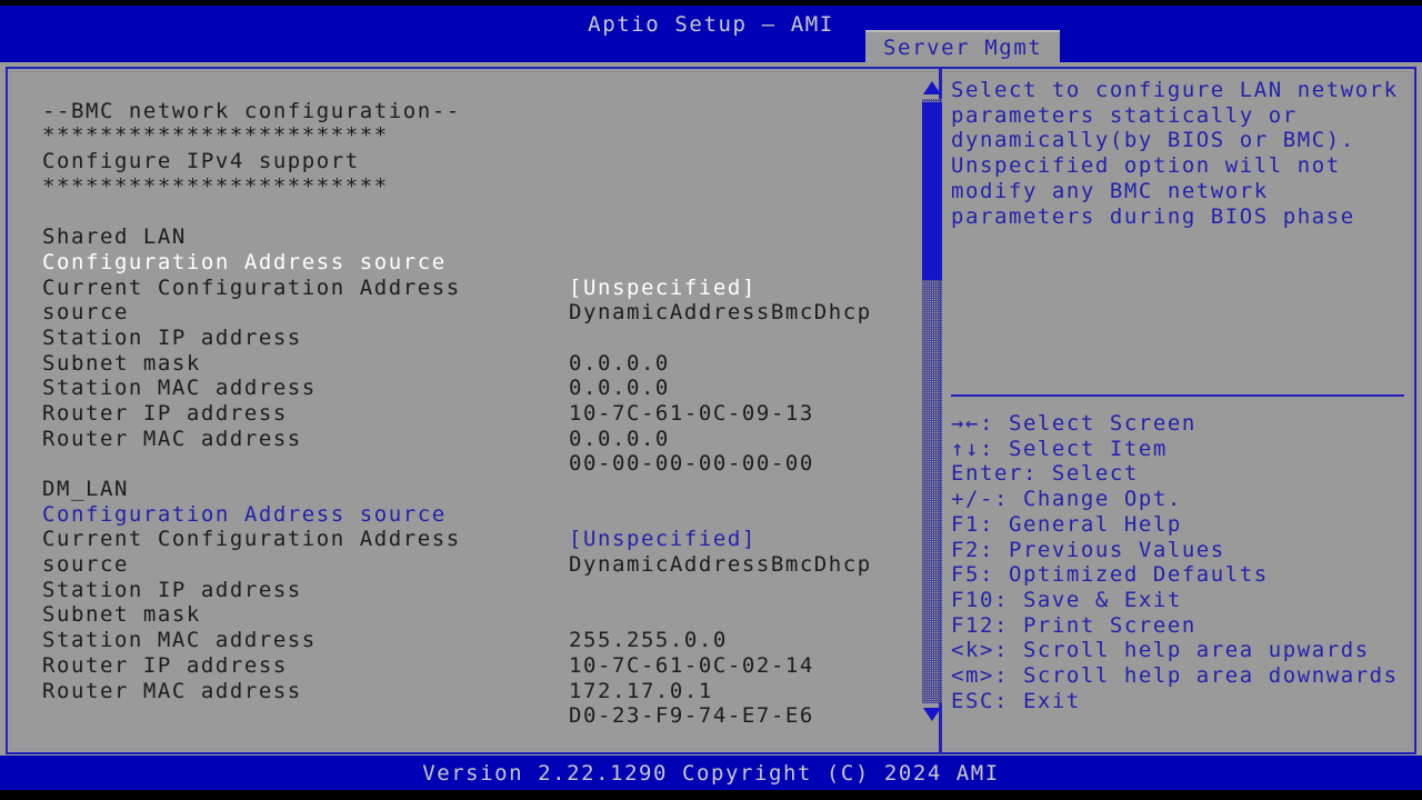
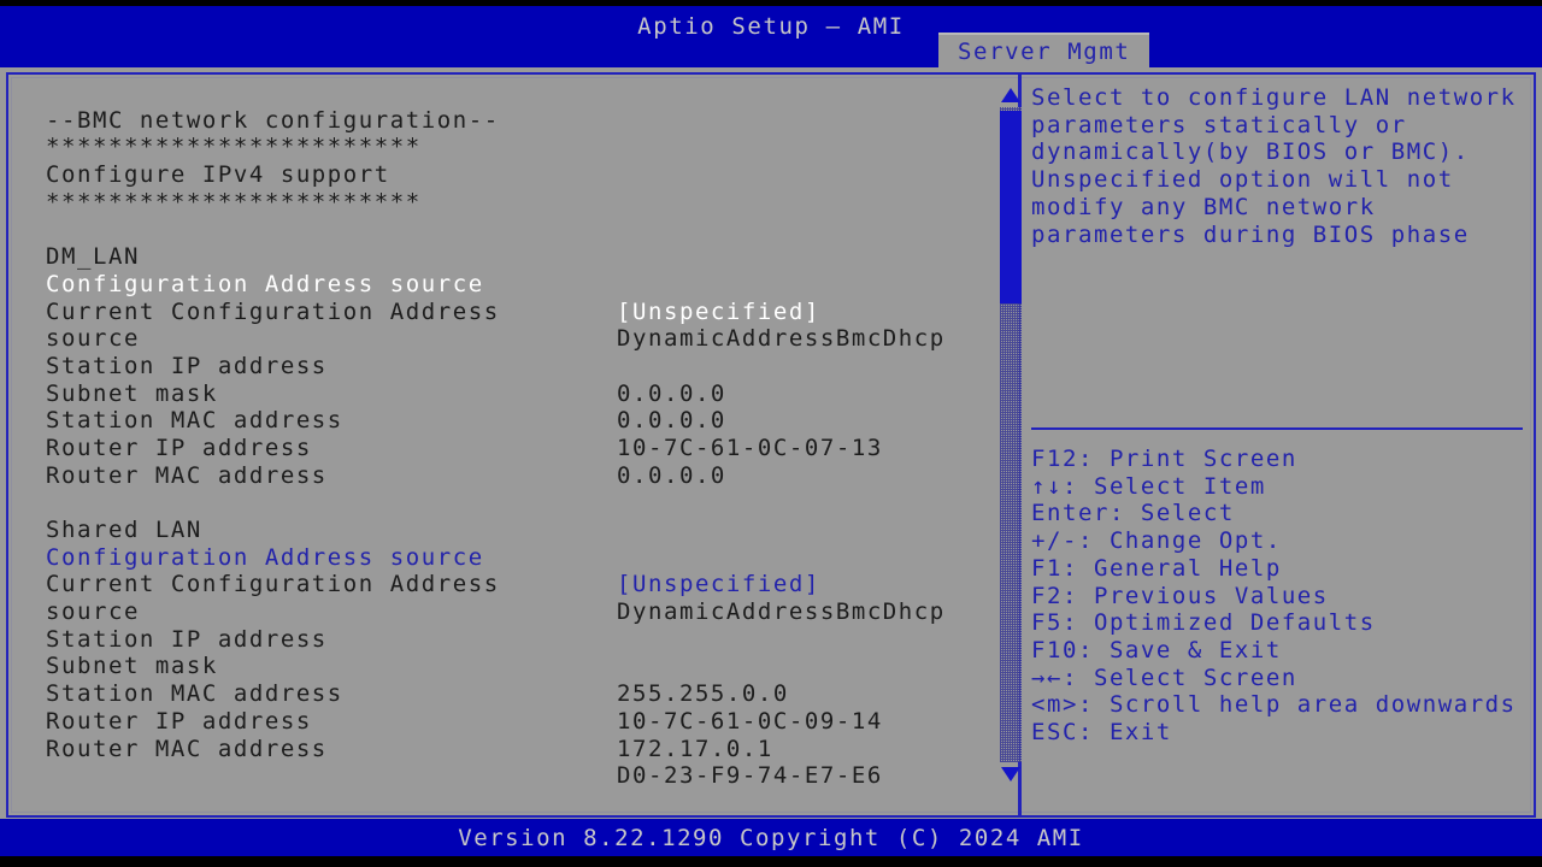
  Aptio Setup – AMI
  Server Mgmt
  --BMC network configuration--
  ************************
  Configure IPv4 support
  ************************
- Shared LAN
+ DM_LAN
  Configuration Address source
  [Unspecified]
  Current Configuration Address
  DynamicAddressBmcDhcp
  source
  Station IP address
  0.0.0.0
  Subnet mask
  0.0.0.0
  Station MAC address
- 10-7C-61-0C-09-13
+ 10-7C-61-0C-07-13
  Router IP address
  0.0.0.0
  Router MAC address
- 00-00-00-00-00-00
- DM_LAN
+ Shared LAN
  Configuration Address source
  [Unspecified]
  Current Configuration Address
  DynamicAddressBmcDhcp
  source
  Station IP address
  Subnet mask
  255.255.0.0
  Station MAC address
- 10-7C-61-0C-02-14
+ 10-7C-61-0C-09-14
  Router IP address
  172.17.0.1
  Router MAC address
  D0-23-F9-74-E7-E6
  Select to configure LAN network parameters statically or dynamically(by BIOS or BMC). Unspecified option will not modify any BMC network parameters during BIOS phase
- →←: Select Screen
+ F12: Print Screen
  ↑↓: Select Item
  Enter: Select
  +/-: Change Opt.
  F1: General Help
  F2: Previous Values
  F5: Optimized Defaults
  F10: Save & Exit
- F12: Print Screen
+ →←: Select Screen
- <k>: Scroll help area upwards
  <m>: Scroll help area downwards
  ESC: Exit
- Version 2.22.1290 Copyright (C) 2024 AMI
+ Version 8.22.1290 Copyright (C) 2024 AMI
